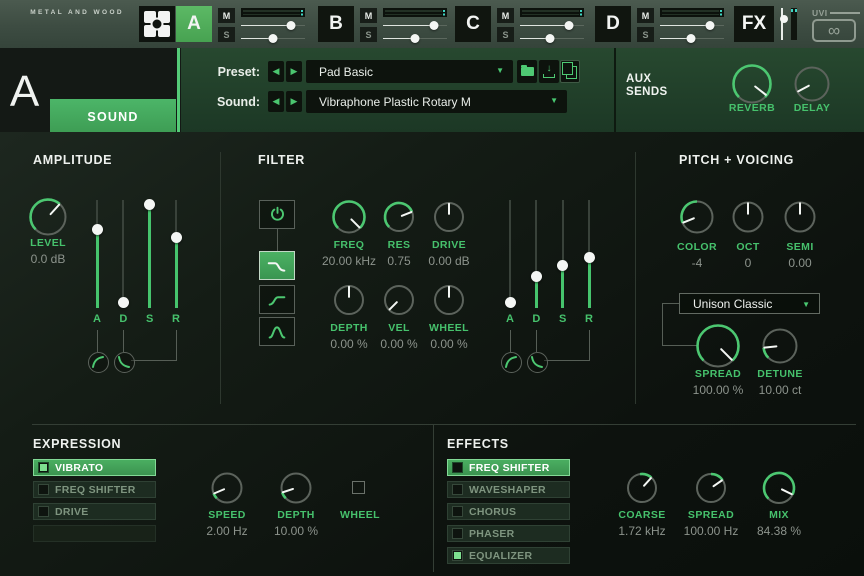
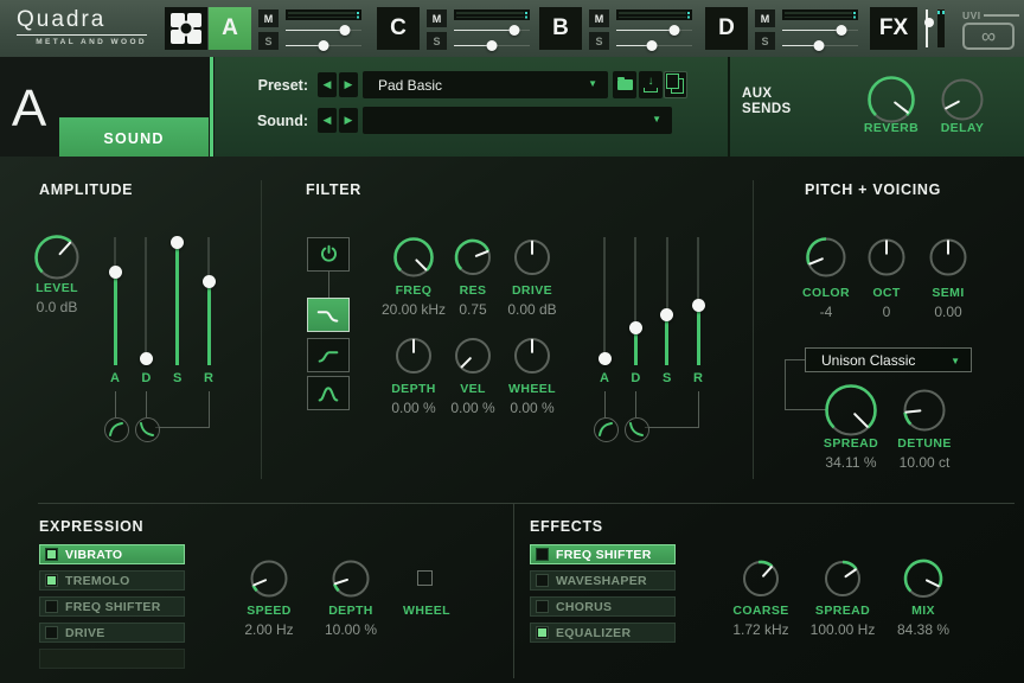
+ Quadra
  A
  M
  S
- B
+ C
  M
  S
- C
+ B
  M
  S
  D
  M
  S
  FX
  UVI
  ∞
  A
  SOUND
  Preset:
  ◀
  ▶
  Pad Basic
  ▼
  ↓
  Sound:
  ◀
  ▶
- Vibraphone Plastic Rotary M
  ▼
  AUX
  SENDS
  REVERB
  DELAY
  AMPLITUDE
  LEVEL
  0.0 dB
  A
  D
  S
  R
  FILTER
  FREQ
  20.00 kHz
  RES
  0.75
  DRIVE
  0.00 dB
  DEPTH
  0.00 %
  VEL
  0.00 %
  WHEEL
  0.00 %
  A
  D
  S
  R
  PITCH + VOICING
  COLOR
  -4
  OCT
  0
  SEMI
  0.00
  Unison Classic
  ▼
  SPREAD
- 100.00 %
+ 34.11 %
  DETUNE
  10.00 ct
  EXPRESSION
  VIBRATO
+ TREMOLO
  FREQ SHIFTER
  DRIVE
  SPEED
  2.00 Hz
  DEPTH
  10.00 %
  WHEEL
  EFFECTS
  FREQ SHIFTER
  WAVESHAPER
  CHORUS
- PHASER
  EQUALIZER
  COARSE
  1.72 kHz
  SPREAD
  100.00 Hz
  MIX
  84.38 %
